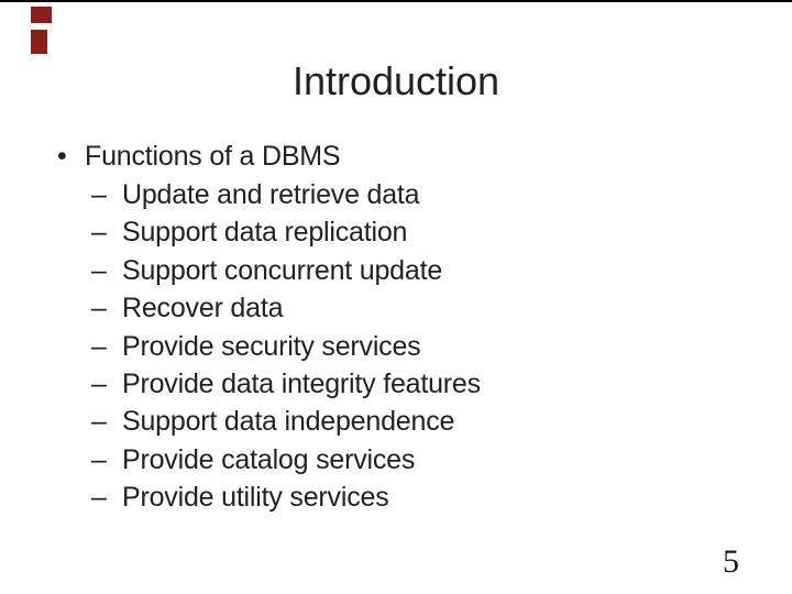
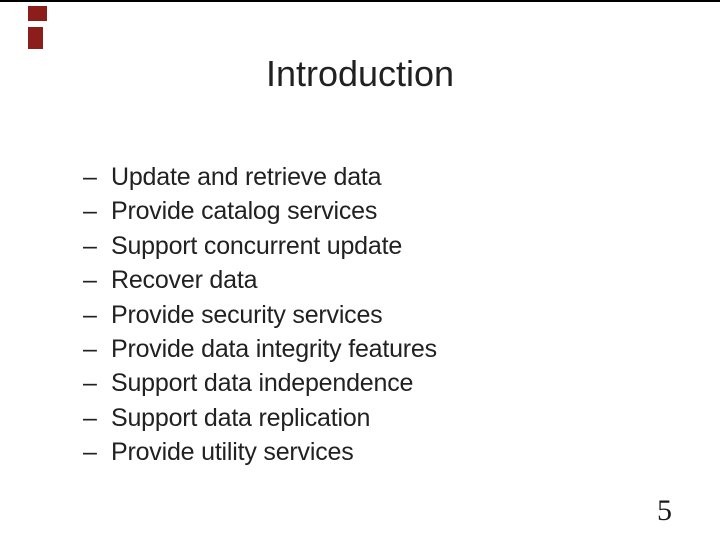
  Introduction
- •
- Functions of a DBMS
  –
  Update and retrieve data
  –
- Support data replication
+ Provide catalog services
  –
  Support concurrent update
  –
  Recover data
  –
  Provide security services
  –
  Provide data integrity features
  –
  Support data independence
  –
- Provide catalog services
+ Support data replication
  –
  Provide utility services
  5
